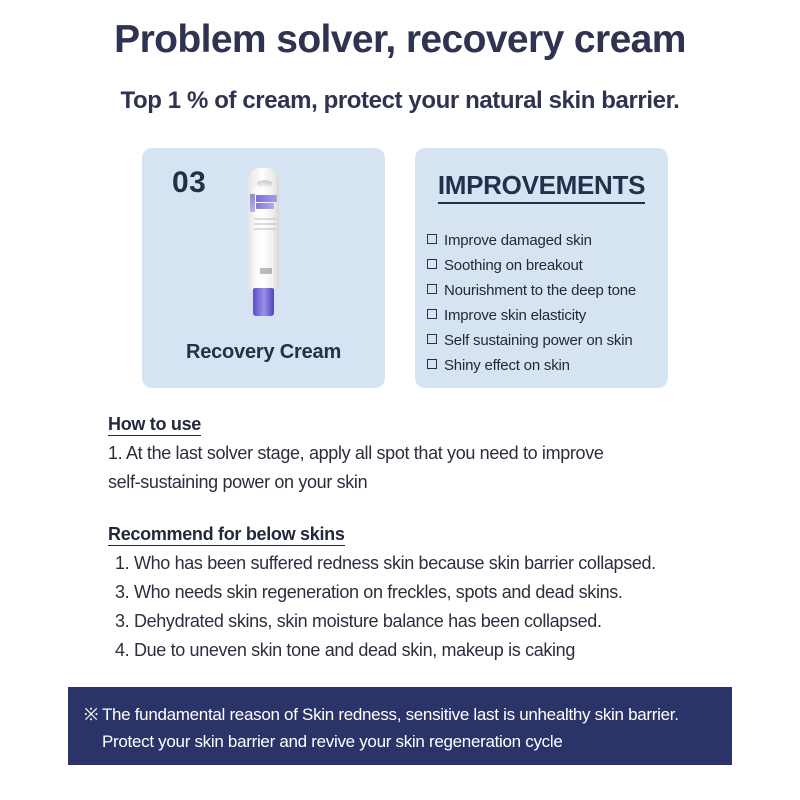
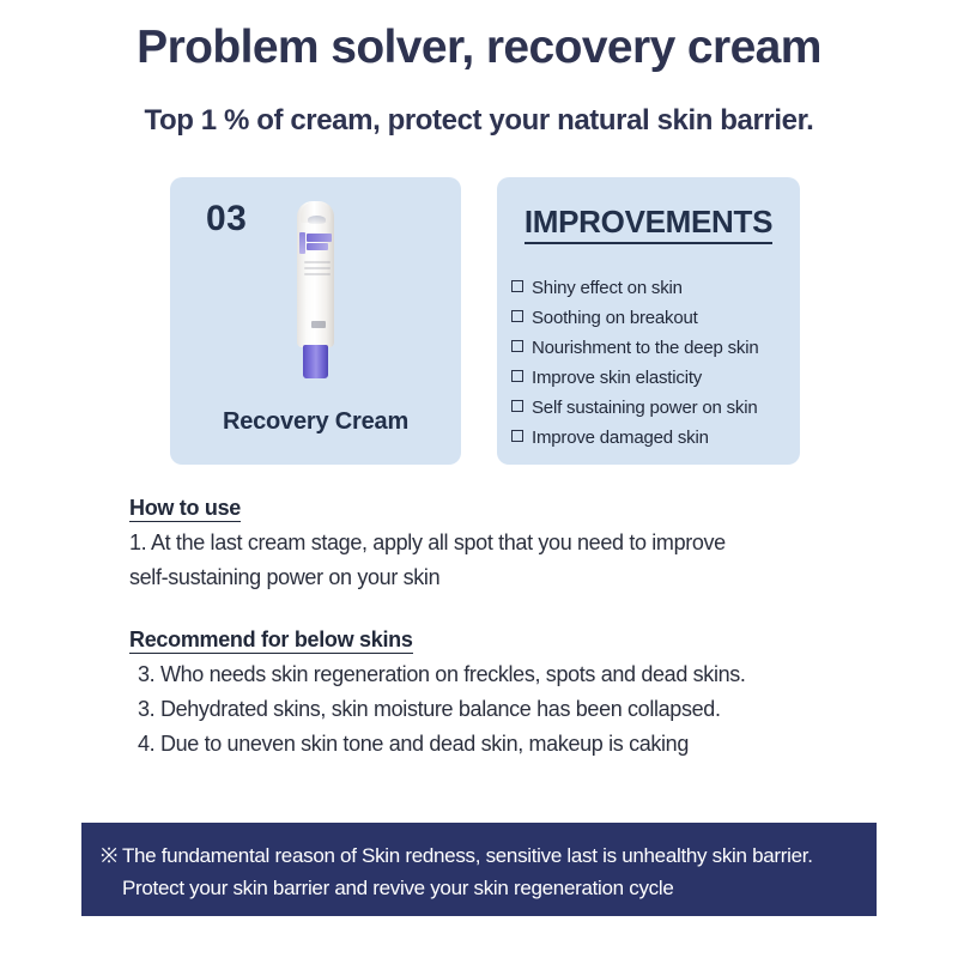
  Problem solver, recovery cream
  Top 1 % of cream, protect your natural skin barrier.
  03
  Recovery Cream
  IMPROVEMENTS
- Improve damaged skin
+ Shiny effect on skin
  Soothing on breakout
- Nourishment to the deep tone
+ Nourishment to the deep skin
  Improve skin elasticity
  Self sustaining power on skin
- Shiny effect on skin
+ Improve damaged skin
  How to use
- 1. At the last solver stage, apply all spot that you need to improve
+ 1. At the last cream stage, apply all spot that you need to improve
  self-sustaining power on your skin
  Recommend for below skins
- 1. Who has been suffered redness skin because skin barrier collapsed.
  3. Who needs skin regeneration on freckles, spots and dead skins.
  3. Dehydrated skins, skin moisture balance has been collapsed.
  4. Due to uneven skin tone and dead skin, makeup is caking
  ※ The fundamental reason of Skin redness, sensitive last is unhealthy skin barrier.
  Protect your skin barrier and revive your skin regeneration cycle
